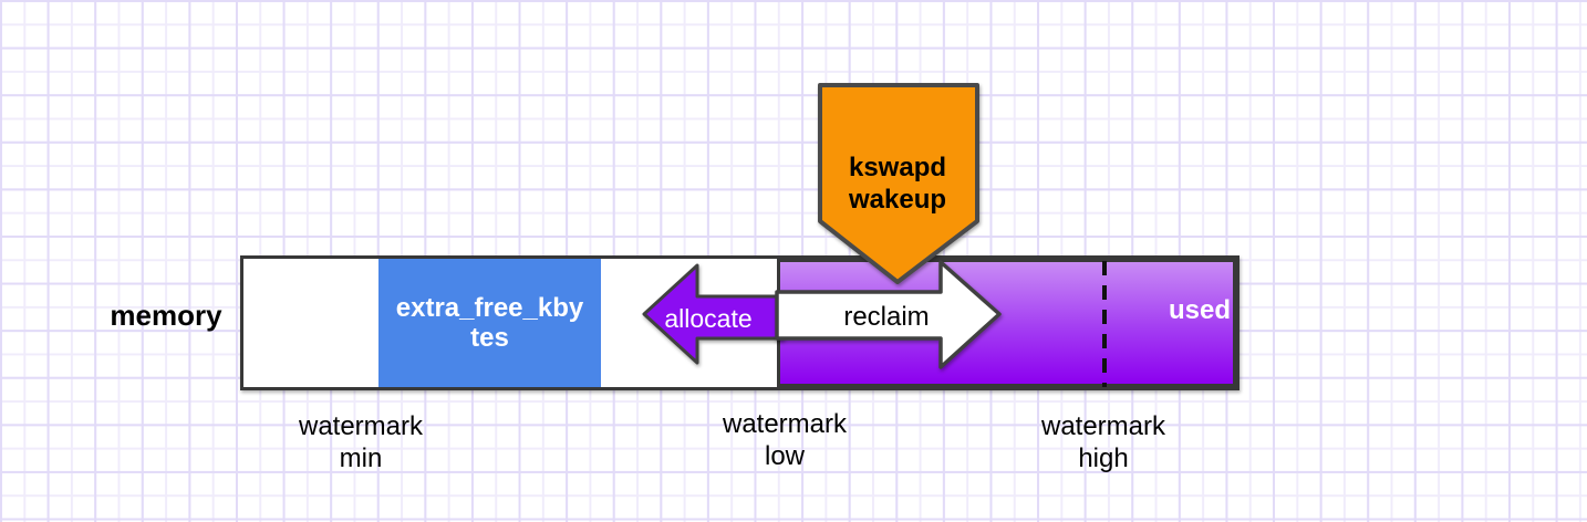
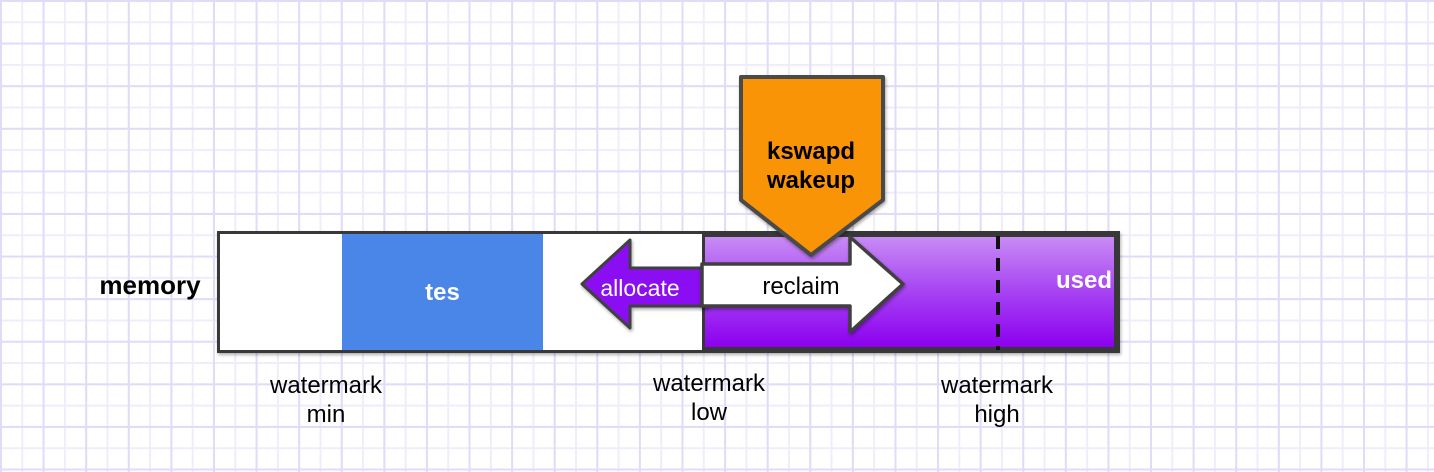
- extra_free_kby
  tes
  memory
  used
  allocate
  reclaim
  kswapd
  wakeup
  watermark
  min
  watermark
  low
  watermark
  high
